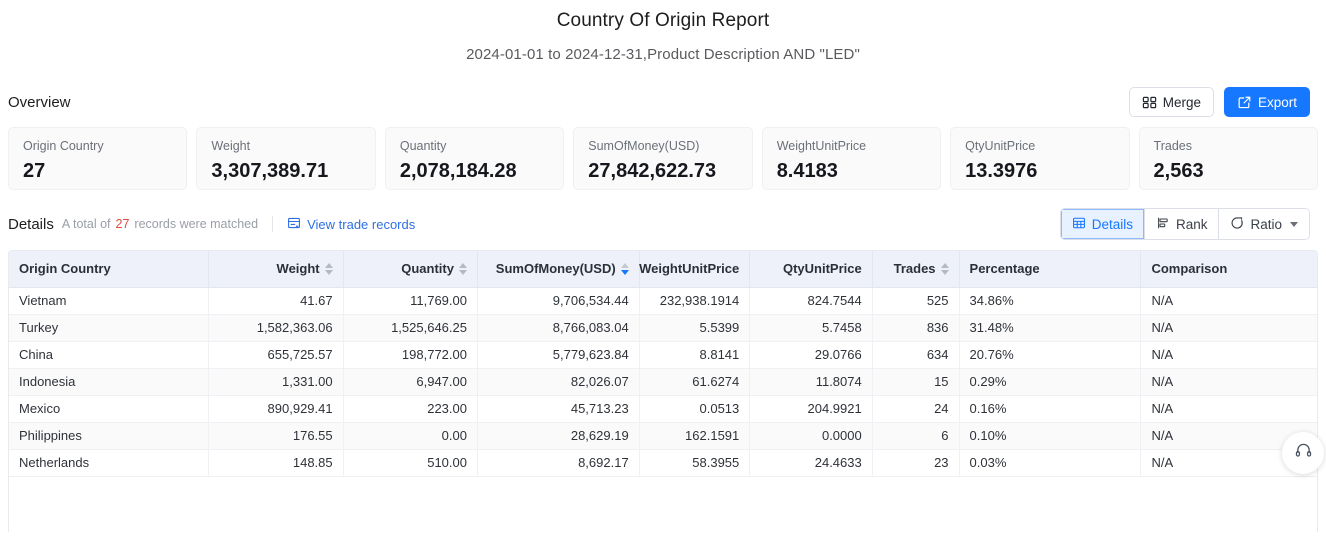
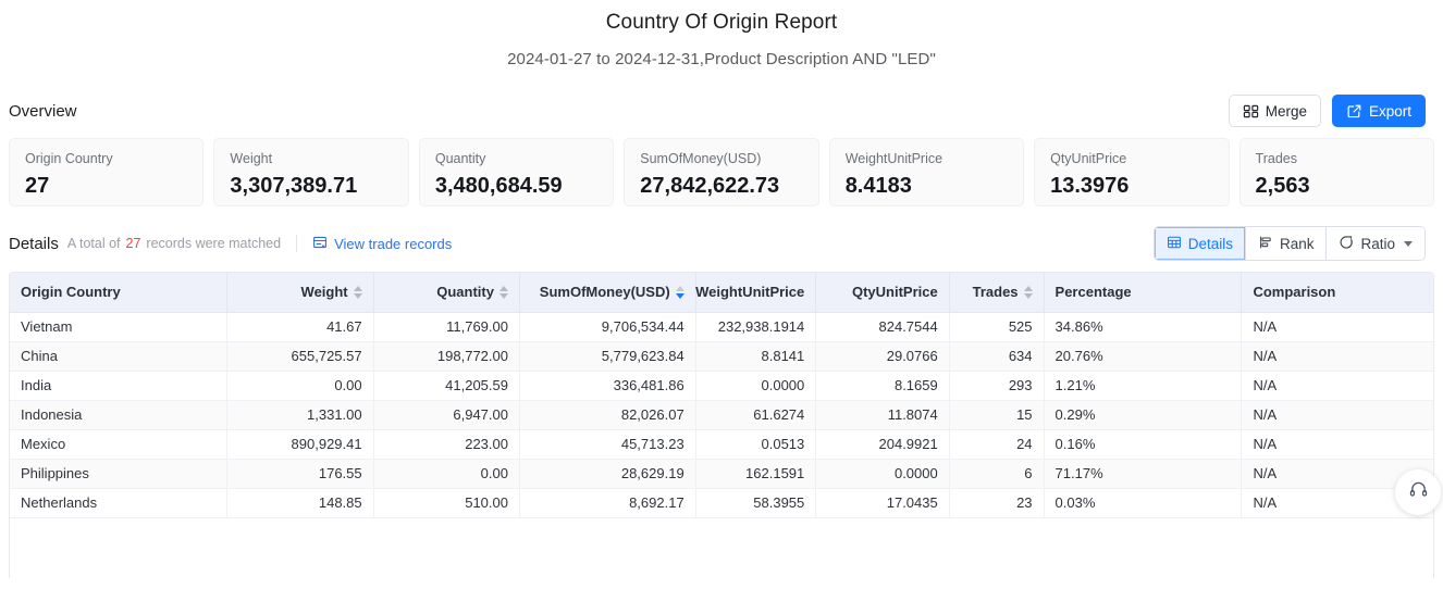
  Country Of Origin Report
- 2024-01-01 to 2024-12-31,Product Description AND "LED"
+ 2024-01-27 to 2024-12-31,Product Description AND "LED"
  Overview
  Merge
  Export
  Origin Country
  27
  Weight
  3,307,389.71
  Quantity
- 2,078,184.28
+ 3,480,684.59
  SumOfMoney(USD)
  27,842,622.73
  WeightUnitPrice
  8.4183
  QtyUnitPrice
  13.3976
  Trades
  2,563
  Details
  A total of
  27
  records were matched
  View trade records
  Details
  Rank
  Ratio
  Origin Country	Weight	Quantity	SumOfMoney(USD)	WeightUnitPrice	QtyUnitPrice	Trades	Percentage	Comparison
  Vietnam	41.67	11,769.00	9,706,534.44	232,938.1914	824.7544	525	34.86%	N/A
- Turkey	1,582,363.06	1,525,646.25	8,766,083.04	5.5399	5.7458	836	31.48%	N/A
  China	655,725.57	198,772.00	5,779,623.84	8.8141	29.0766	634	20.76%	N/A
+ India	0.00	41,205.59	336,481.86	0.0000	8.1659	293	1.21%	N/A
  Indonesia	1,331.00	6,947.00	82,026.07	61.6274	11.8074	15	0.29%	N/A
  Mexico	890,929.41	223.00	45,713.23	0.0513	204.9921	24	0.16%	N/A
- Philippines	176.55	0.00	28,629.19	162.1591	0.0000	6	0.10%	N/A
+ Philippines	176.55	0.00	28,629.19	162.1591	0.0000	6	71.17%	N/A
- Netherlands	148.85	510.00	8,692.17	58.3955	24.4633	23	0.03%	N/A
+ Netherlands	148.85	510.00	8,692.17	58.3955	17.0435	23	0.03%	N/A
